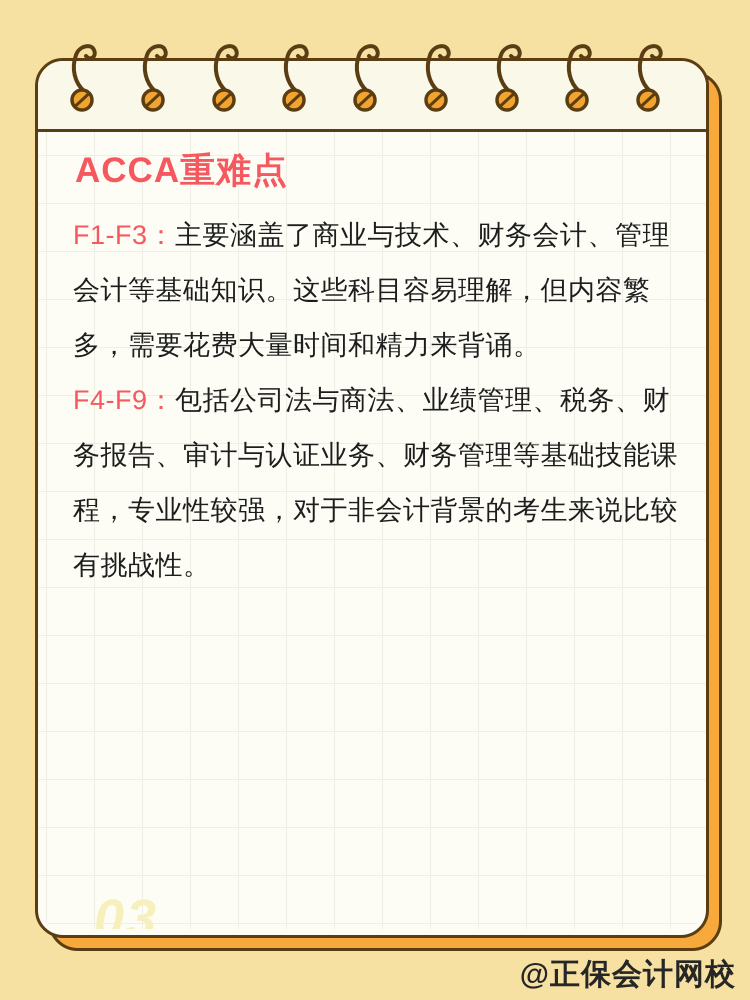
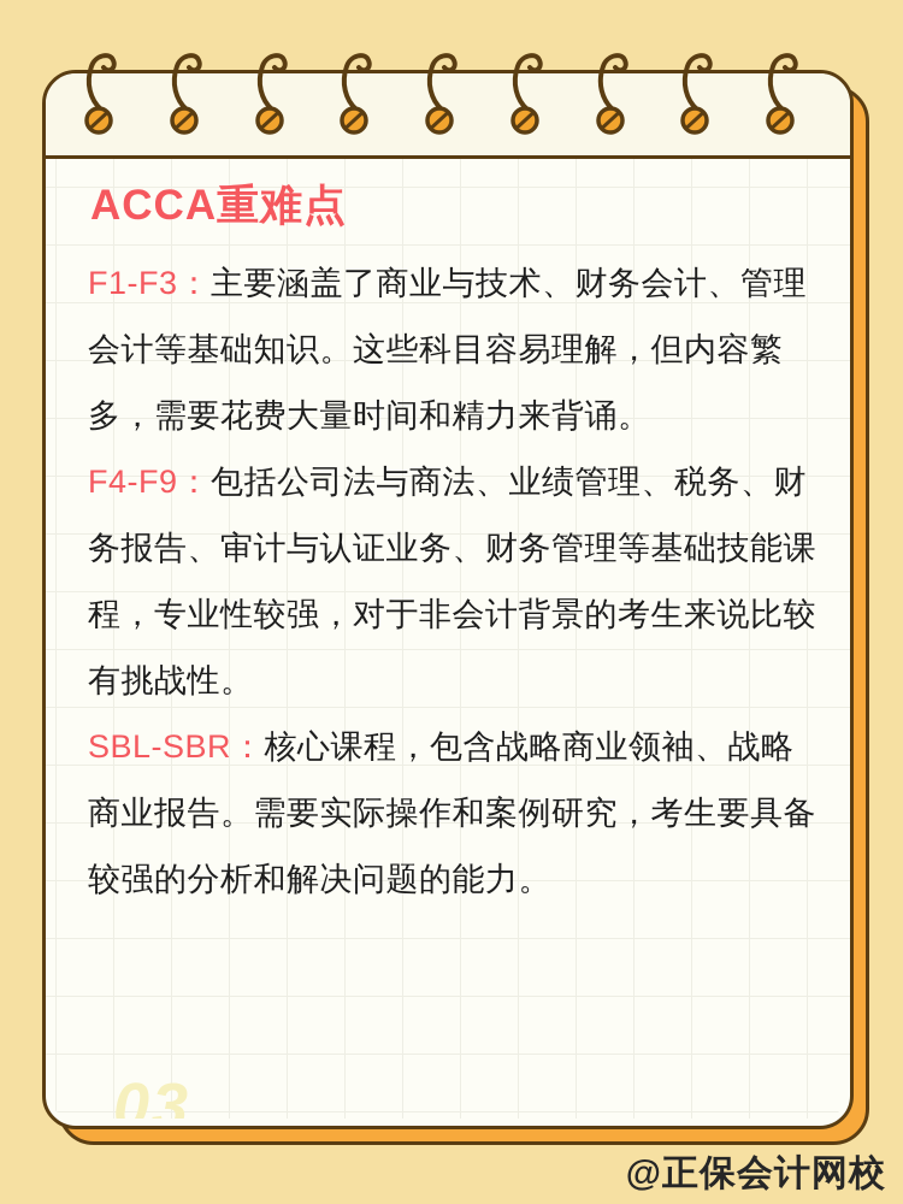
  03
  ACCA重难点
  F1-F3：主要涵盖了商业与技术、财务会计、管理
  会计等基础知识。这些科目容易理解，但内容繁
  多，需要花费大量时间和精力来背诵。
  F4-F9：包括公司法与商法、业绩管理、税务、财
  务报告、审计与认证业务、财务管理等基础技能课
  程，专业性较强，对于非会计背景的考生来说比较
  有挑战性。
+ SBL-SBR：核心课程，包含战略商业领袖、战略
+ 商业报告。需要实际操作和案例研究，考生要具备
+ 较强的分析和解决问题的能力。
  @正保会计网校
